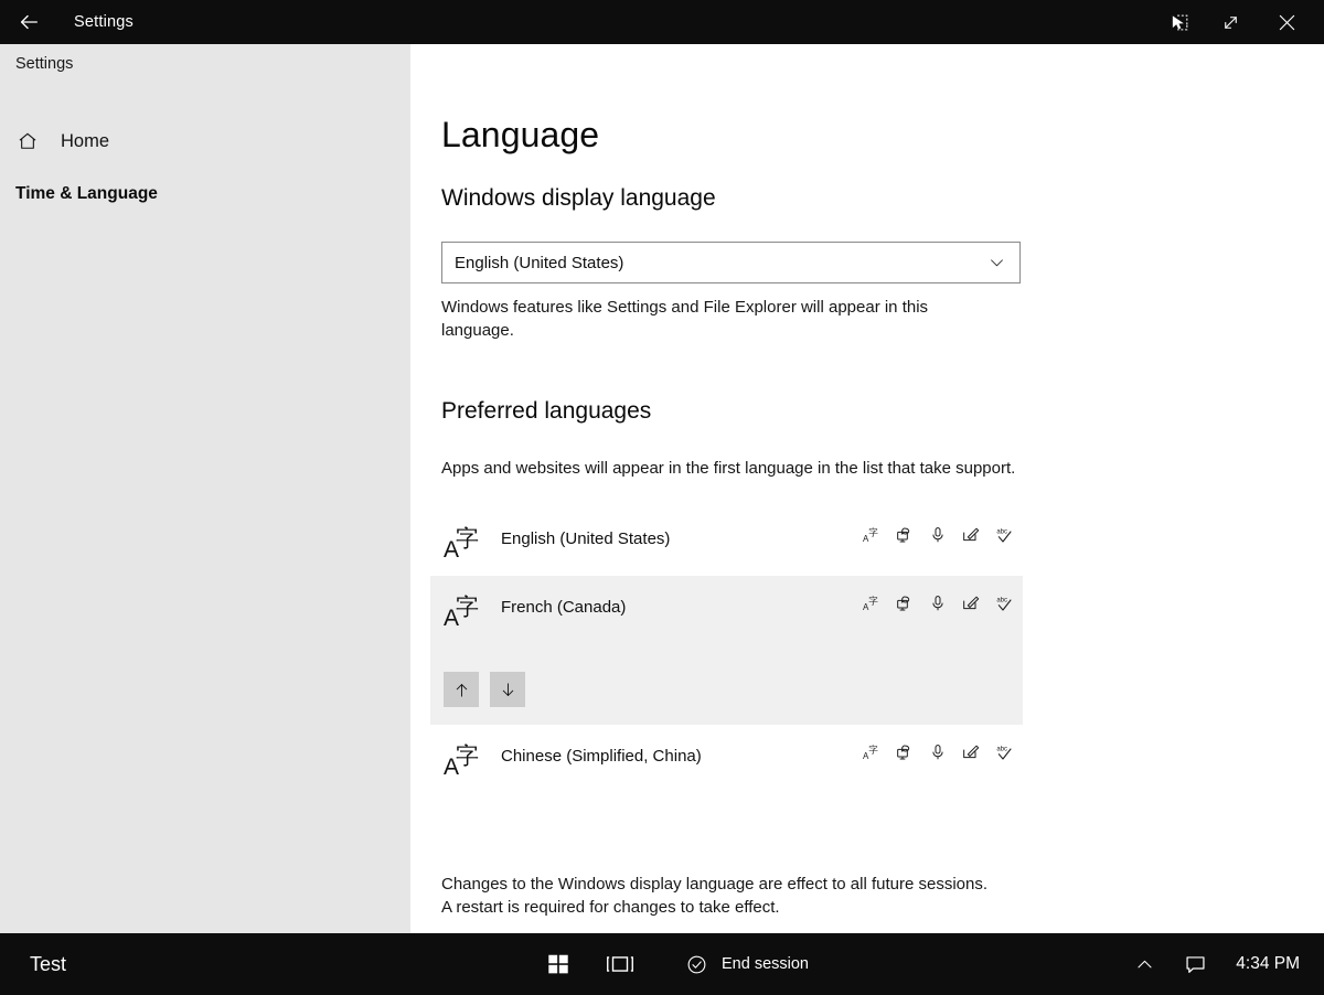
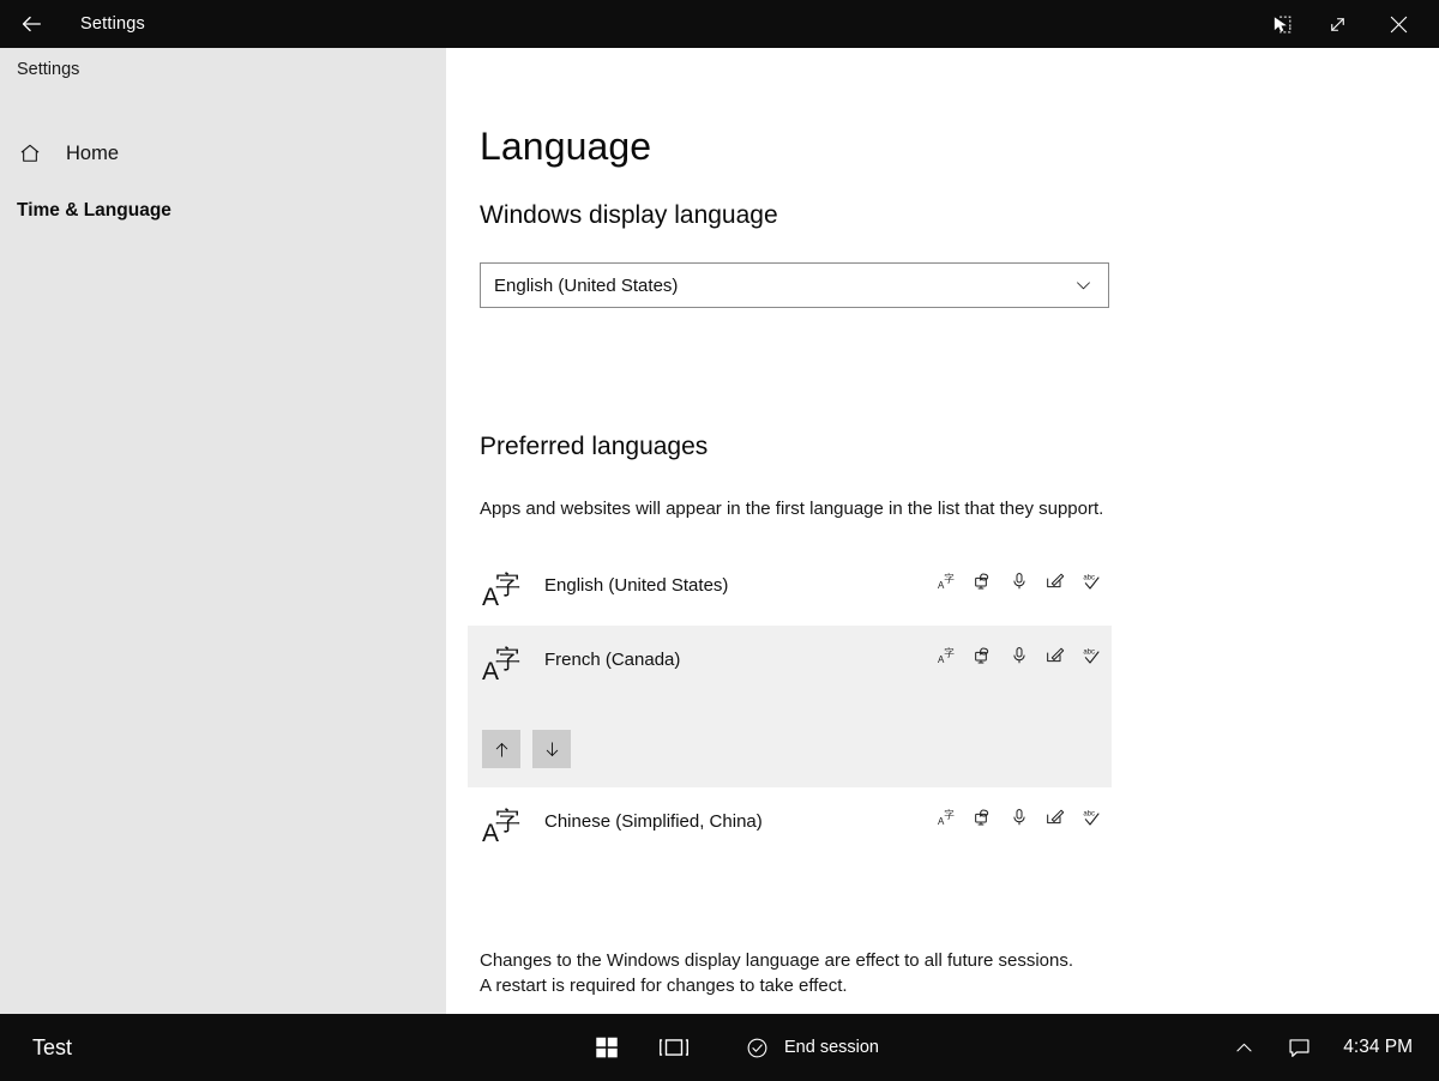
  Settings
  Settings
  Home
  Time & Language
  Language
  Windows display language
  English (United States)
- Windows features like Settings and File Explorer will appear in this language.
  Preferred languages
- Apps and websites will appear in the first language in the list that take support.
+ Apps and websites will appear in the first language in the list that they support.
  A
  字
  English (United States)
  A
  字
  A
  字
  French (Canada)
  A
  字
  A
  字
  Chinese (Simplified, China)
  A
  字
  Changes to the Windows display language are effect to all future sessions. A restart is required for changes to take effect.
  Test
  End session
  4:34 PM
